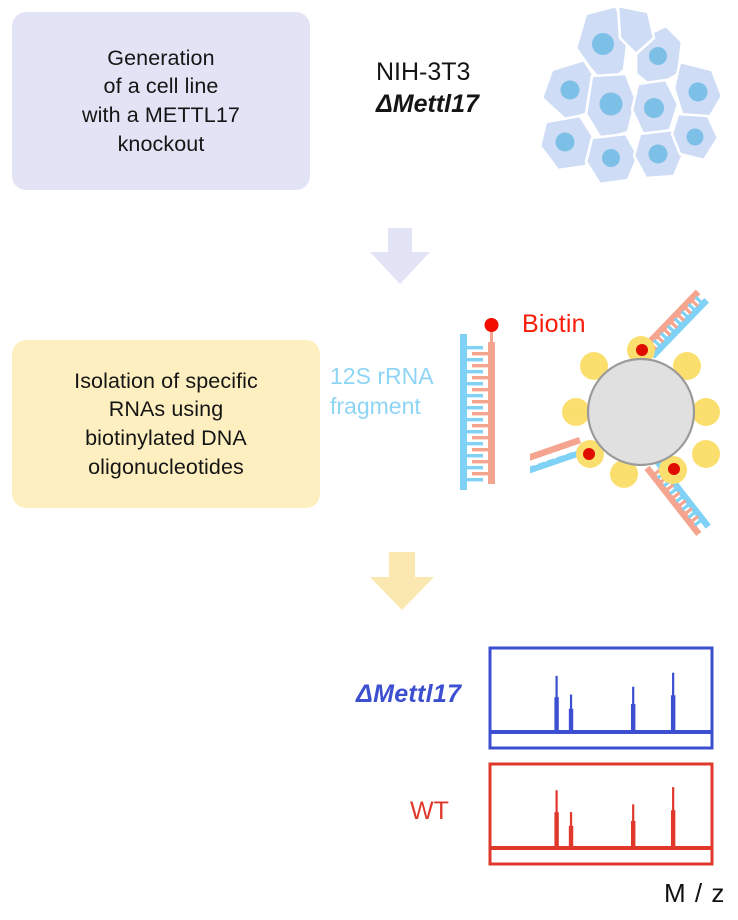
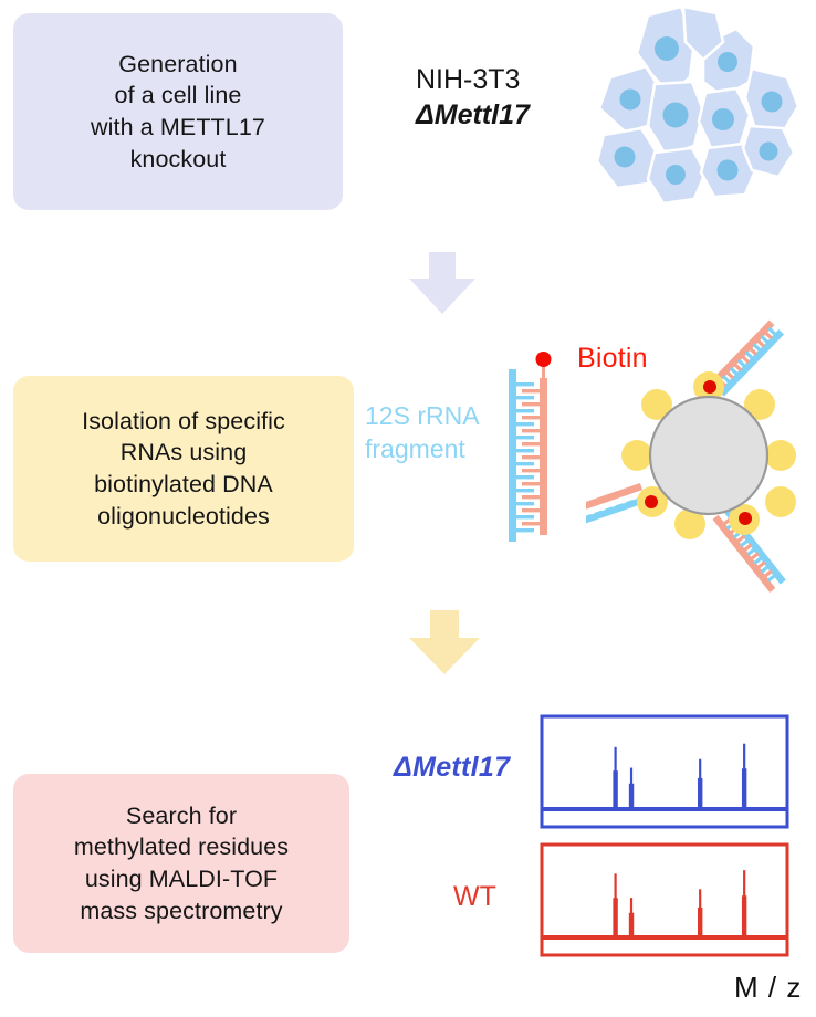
  Generation
  of a cell line
  with a METTL17
  knockout
  NIH-3T3
  ΔMettl17
  Isolation of specific
  RNAs using
  biotinylated DNA
  oligonucleotides
  12S rRNA
  fragment
  Biotin
+ Search for
+ methylated residues
+ using MALDI-TOF
+ mass spectrometry
  ΔMettl17
  WT
  M / z
